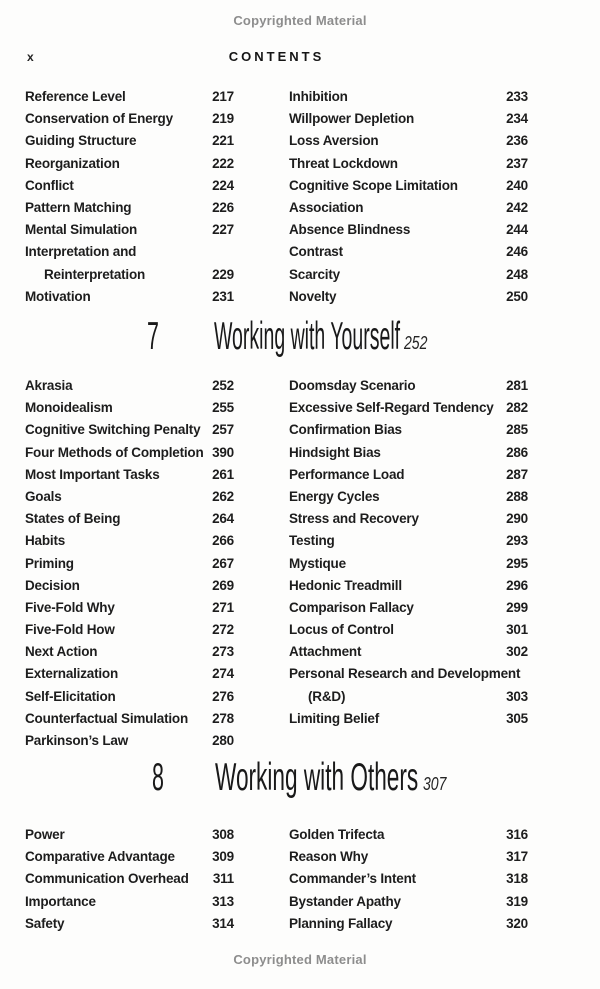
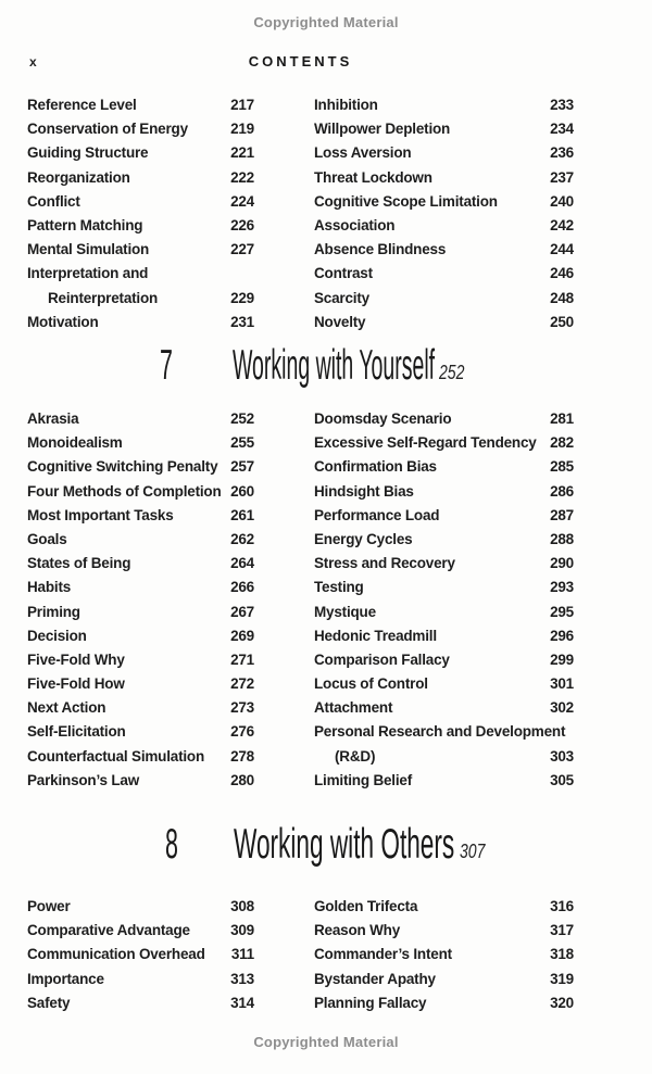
  Copyrighted Material
  x
  CONTENTS
  Reference Level
  217
  Conservation of Energy
  219
  Guiding Structure
  221
  Reorganization
  222
  Conflict
  224
  Pattern Matching
  226
  Mental Simulation
  227
  Interpretation and
  Reinterpretation
  229
  Motivation
  231
  Inhibition
  233
  Willpower Depletion
  234
  Loss Aversion
  236
  Threat Lockdown
  237
  Cognitive Scope Limitation
  240
  Association
  242
  Absence Blindness
  244
  Contrast
  246
  Scarcity
  248
  Novelty
  250
  7
  Working with Yourself
  252
  Akrasia
  252
  Monoidealism
  255
  Cognitive Switching Penalty
  257
  Four Methods of Completion
- 390
+ 260
  Most Important Tasks
  261
  Goals
  262
  States of Being
  264
  Habits
  266
  Priming
  267
  Decision
  269
  Five-Fold Why
  271
  Five-Fold How
  272
  Next Action
  273
- Externalization
- 274
  Self-Elicitation
  276
  Counterfactual Simulation
  278
  Parkinson’s Law
  280
  Doomsday Scenario
  281
  Excessive Self-Regard Tendency
  282
  Confirmation Bias
  285
  Hindsight Bias
  286
  Performance Load
  287
  Energy Cycles
  288
  Stress and Recovery
  290
  Testing
  293
  Mystique
  295
  Hedonic Treadmill
  296
  Comparison Fallacy
  299
  Locus of Control
  301
  Attachment
  302
  Personal Research and Development
  (R&D)
  303
  Limiting Belief
  305
  8
  Working with Others
  307
  Power
  308
  Comparative Advantage
  309
  Communication Overhead
  311
  Importance
  313
  Safety
  314
  Golden Trifecta
  316
  Reason Why
  317
  Commander’s Intent
  318
  Bystander Apathy
  319
  Planning Fallacy
  320
  Copyrighted Material
